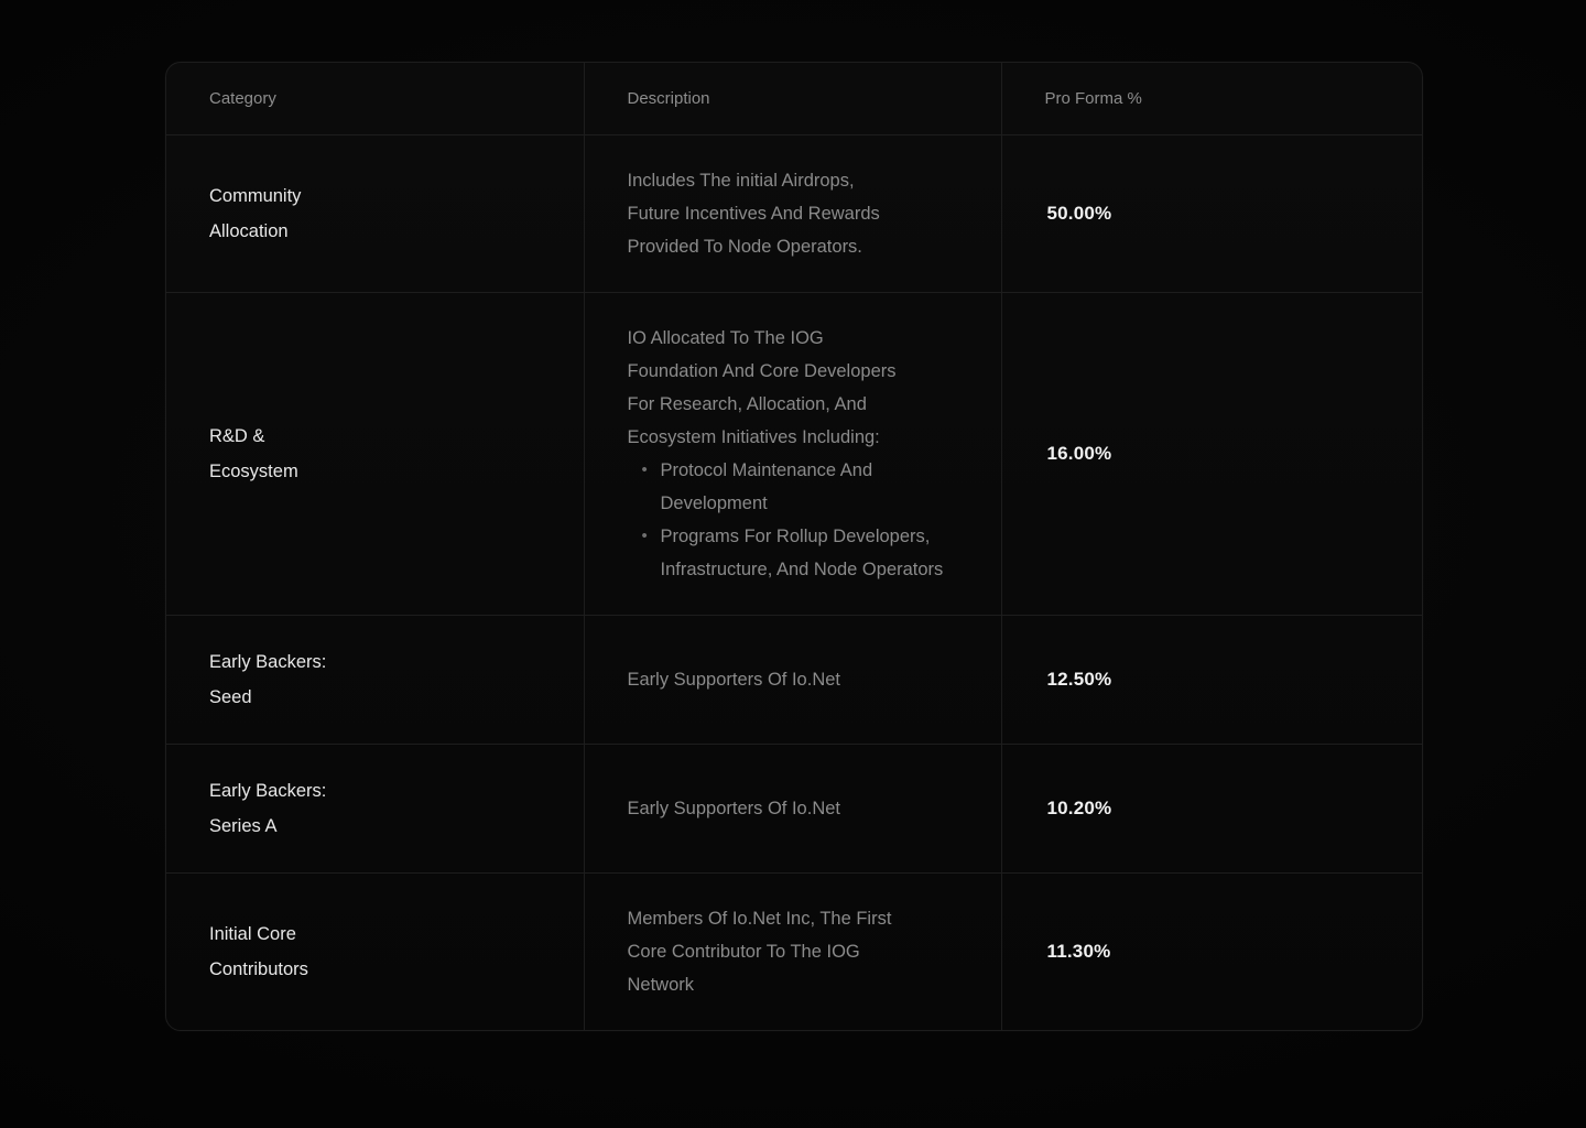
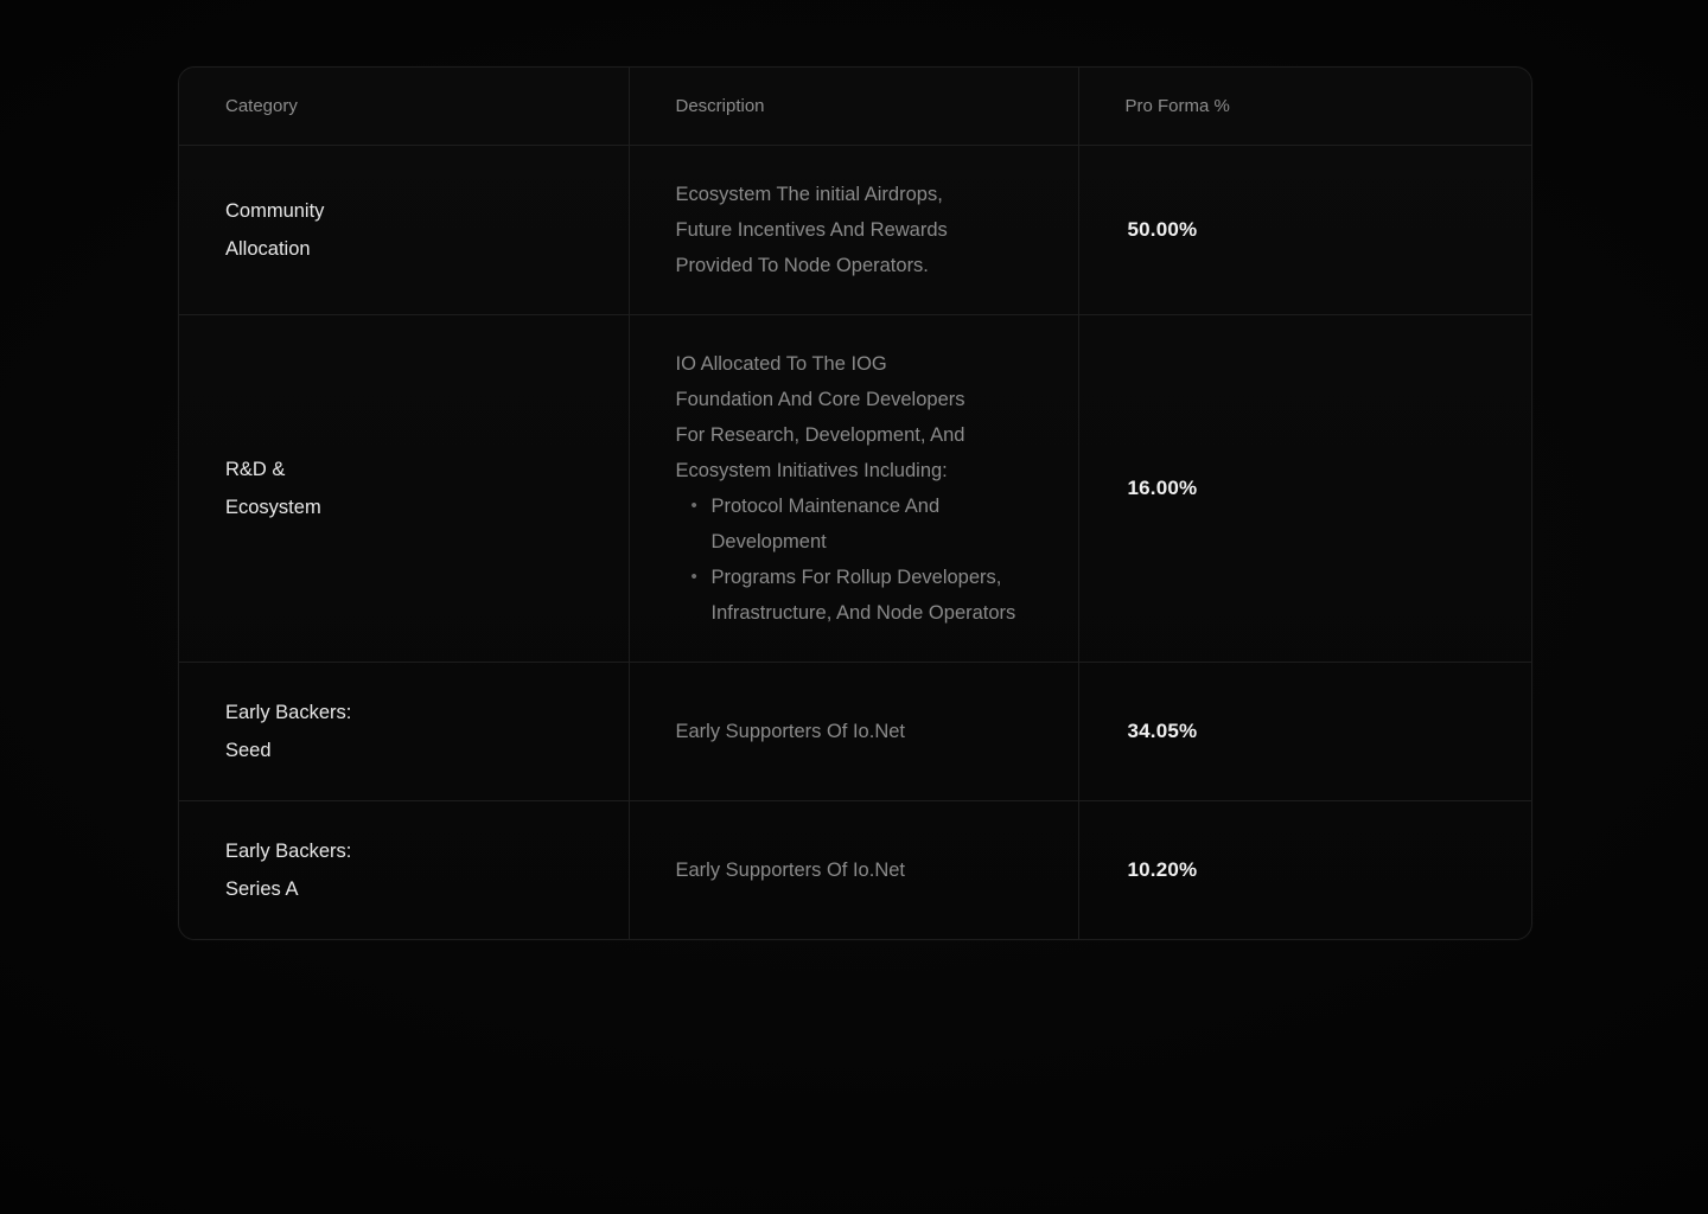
  Category	Description	Pro Forma %
- Community Allocation	Includes The initial Airdrops, Future Incentives And Rewards Provided To Node Operators.	50.00%
+ Community Allocation	Ecosystem The initial Airdrops, Future Incentives And Rewards Provided To Node Operators.	50.00%
- R&D & Ecosystem	IO Allocated To The IOG Foundation And Core Developers For Research, Allocation, And Ecosystem Initiatives Including: Protocol Maintenance And Development Programs For Rollup Developers, Infrastructure, And Node Operators	16.00%
+ R&D & Ecosystem	IO Allocated To The IOG Foundation And Core Developers For Research, Development, And Ecosystem Initiatives Including: Protocol Maintenance And Development Programs For Rollup Developers, Infrastructure, And Node Operators	16.00%
- Early Backers: Seed	Early Supporters Of Io.Net	12.50%
+ Early Backers: Seed	Early Supporters Of Io.Net	34.05%
  Early Backers: Series A	Early Supporters Of Io.Net	10.20%
- Initial Core Contributors	Members Of Io.Net Inc, The First Core Contributor To The IOG Network	11.30%
